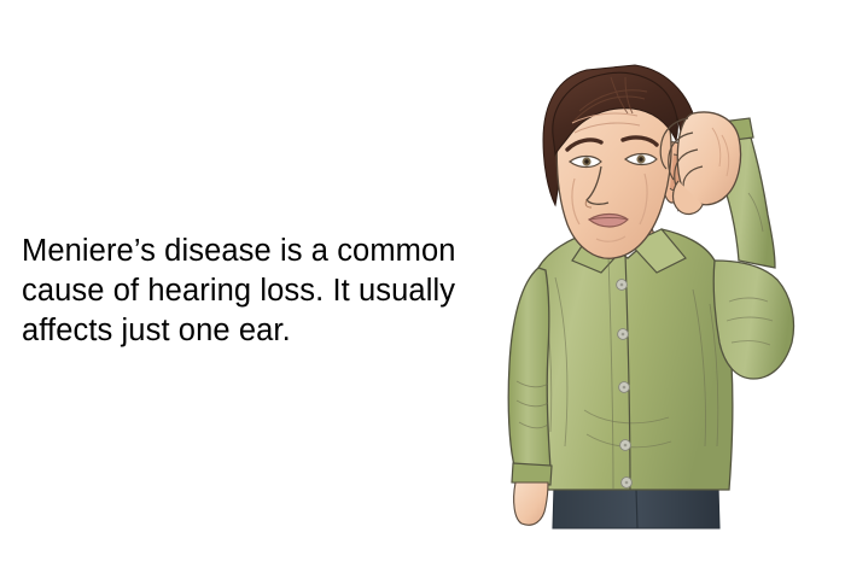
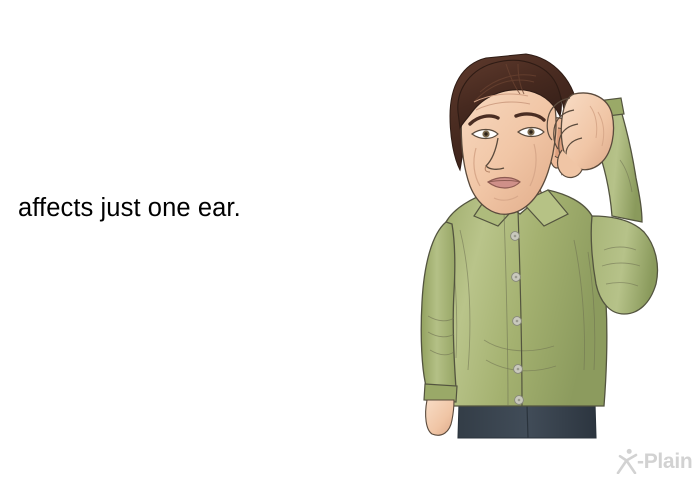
- Meniere’s disease is a common
- cause of hearing loss. It usually
  affects just one ear.
+ -Plain
